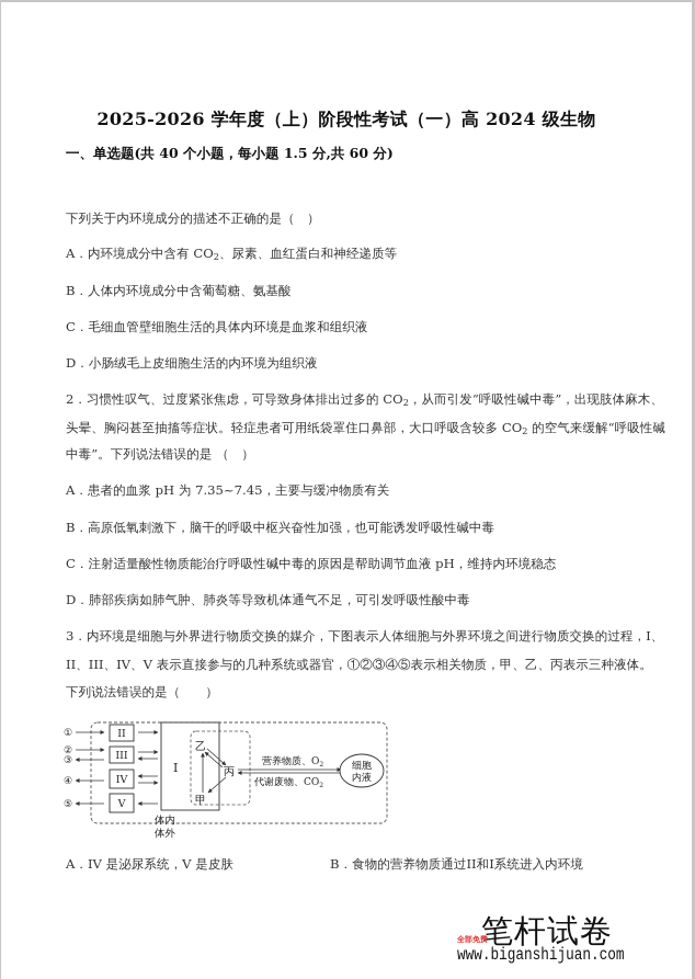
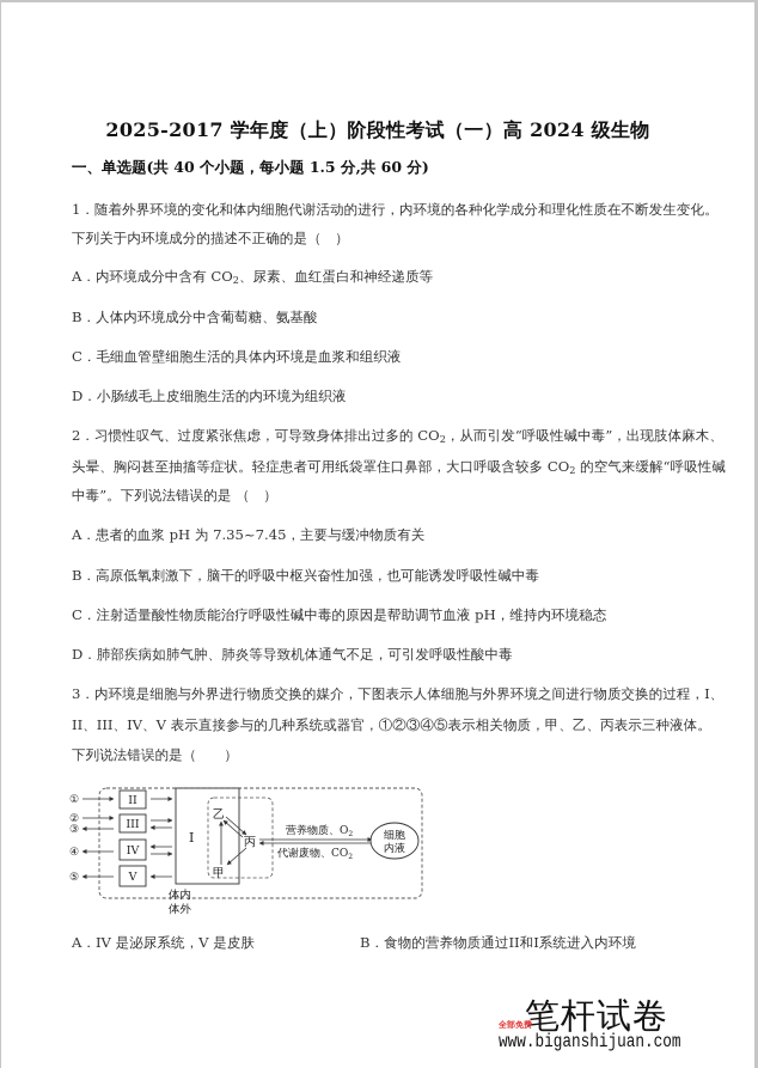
- 2025-2026 学年度（上）阶段性考试（一）高 2024 级生物
+ 2025-2017 学年度（上）阶段性考试（一）高 2024 级生物
  一、单选题(共 40 个小题，每小题 1.5 分,共 60 分)
+ 1．随着外界环境的变化和体内细胞代谢活动的进行，内环境的各种化学成分和理化性质在不断发生变化。
  下列关于内环境成分的描述不正确的是（ ）
  A．内环境成分中含有 CO2、尿素、血红蛋白和神经递质等
  B．人体内环境成分中含葡萄糖、氨基酸
  C．毛细血管壁细胞生活的具体内环境是血浆和组织液
  D．小肠绒毛上皮细胞生活的内环境为组织液
  2．习惯性叹气、过度紧张焦虑，可导致身体排出过多的 CO2，从而引发“呼吸性碱中毒”，出现肢体麻木、
  头晕、胸闷甚至抽搐等症状。轻症患者可用纸袋罩住口鼻部，大口呼吸含较多 CO2 的空气来缓解“呼吸性碱
  中毒”。下列说法错误的是 （ ）
  A．患者的血浆 pH 为 7.35~7.45，主要与缓冲物质有关
  B．高原低氧刺激下，脑干的呼吸中枢兴奋性加强，也可能诱发呼吸性碱中毒
  C．注射适量酸性物质能治疗呼吸性碱中毒的原因是帮助调节血液 pH，维持内环境稳态
  D．肺部疾病如肺气肿、肺炎等导致机体通气不足，可引发呼吸性酸中毒
  3．内环境是细胞与外界进行物质交换的媒介，下图表示人体细胞与外界环境之间进行物质交换的过程，I、
  II、III、IV、V 表示直接参与的几种系统或器官，①②③④⑤表示相关物质，甲、乙、丙表示三种液体。
  下列说法错误的是（ ）
  ①
  ②
  ③
  ④
  ⑤
  II
  III
  IV
  V
  I
  乙
  丙
  甲
  营养物质、O
  代谢废物、CO
  细胞
  内液
  体内
  体外
  A．IV 是泌尿系统，V 是皮肤
  B．食物的营养物质通过II和I系统进入内环境
  笔杆试卷
  全部免费
  www.biganshijuan.com
